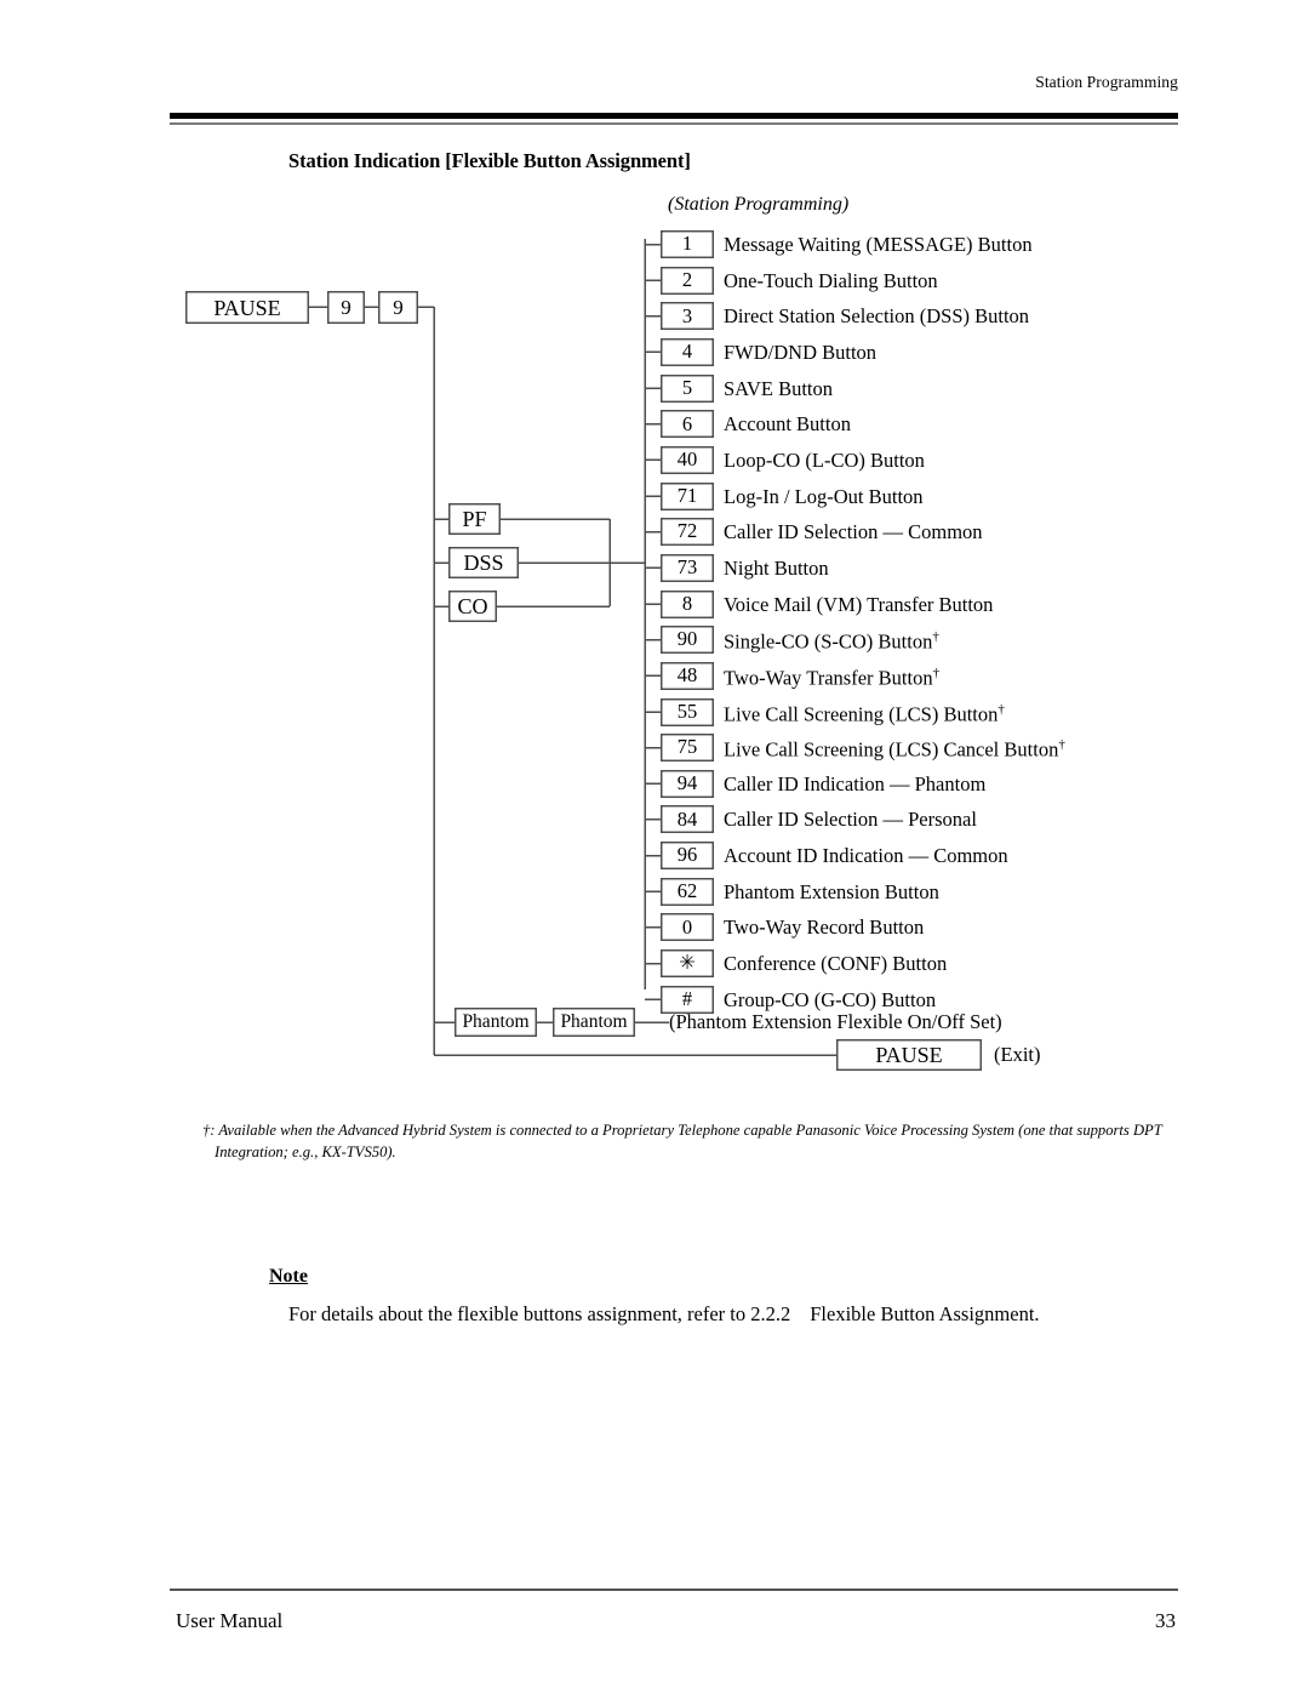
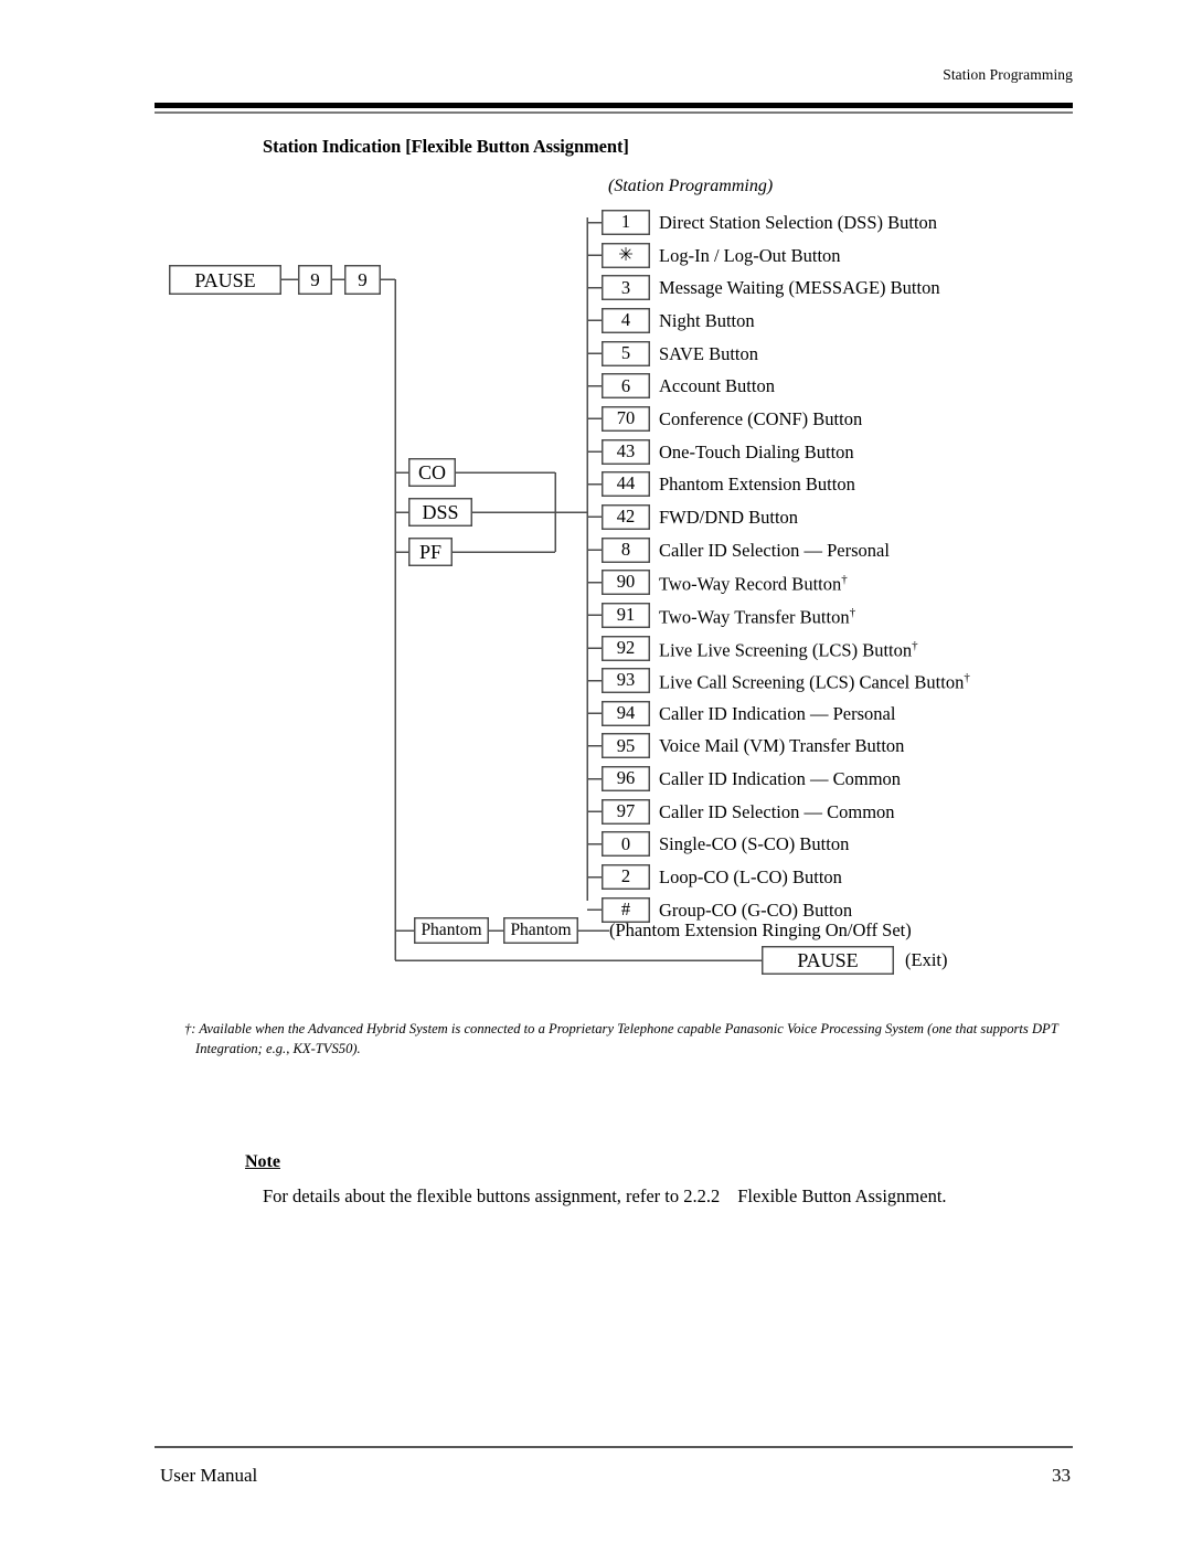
  Station Programming
  Station Indication [Flexible Button Assignment]
  (Station Programming)
  PAUSE
  9
  9
- PF
+ CO
  DSS
- CO
+ PF
  1
- Message Waiting (MESSAGE) Button
+ Direct Station Selection (DSS) Button
- 2
+ ✳
- One-Touch Dialing Button
+ Log-In / Log-Out Button
  3
- Direct Station Selection (DSS) Button
+ Message Waiting (MESSAGE) Button
  4
- FWD/DND Button
+ Night Button
  5
  SAVE Button
  6
  Account Button
- 40
+ 70
- Loop-CO (L-CO) Button
+ Conference (CONF) Button
- 71
+ 43
- Log-In / Log-Out Button
+ One-Touch Dialing Button
- 72
+ 44
- Caller ID Selection — Common
+ Phantom Extension Button
- 73
+ 42
- Night Button
+ FWD/DND Button
  8
- Voice Mail (VM) Transfer Button
+ Caller ID Selection — Personal
  90
- Single-CO (S-CO) Button†
+ Two-Way Record Button†
- 48
+ 91
  Two-Way Transfer Button†
- 55
+ 92
- Live Call Screening (LCS) Button†
+ Live Live Screening (LCS) Button†
- 75
+ 93
  Live Call Screening (LCS) Cancel Button†
  94
- Caller ID Indication — Phantom
+ Caller ID Indication — Personal
- 84
+ 95
- Caller ID Selection — Personal
+ Voice Mail (VM) Transfer Button
  96
- Account ID Indication — Common
+ Caller ID Indication — Common
- 62
+ 97
- Phantom Extension Button
+ Caller ID Selection — Common
  0
- Two-Way Record Button
+ Single-CO (S-CO) Button
- ✳
+ 2
- Conference (CONF) Button
+ Loop-CO (L-CO) Button
  #
  Group-CO (G-CO) Button
  Phantom
  Phantom
- (Phantom Extension Flexible On/Off Set)
+ (Phantom Extension Ringing On/Off Set)
  PAUSE
  (Exit)
  †: Available when the Advanced Hybrid System is connected to a Proprietary Telephone capable Panasonic Voice Processing System (one that supports DPT Integration; e.g., KX-TVS50).
  Note
  For details about the flexible buttons assignment, refer to 2.2.2 Flexible Button Assignment.
  User Manual
  33
